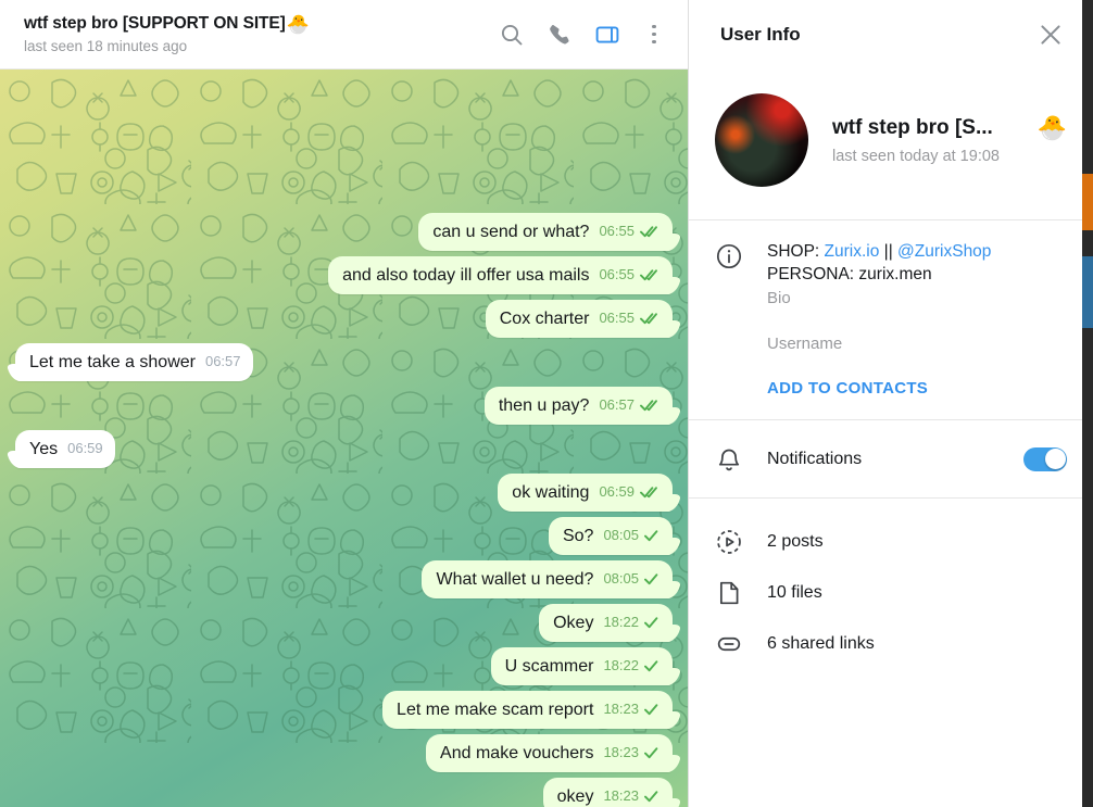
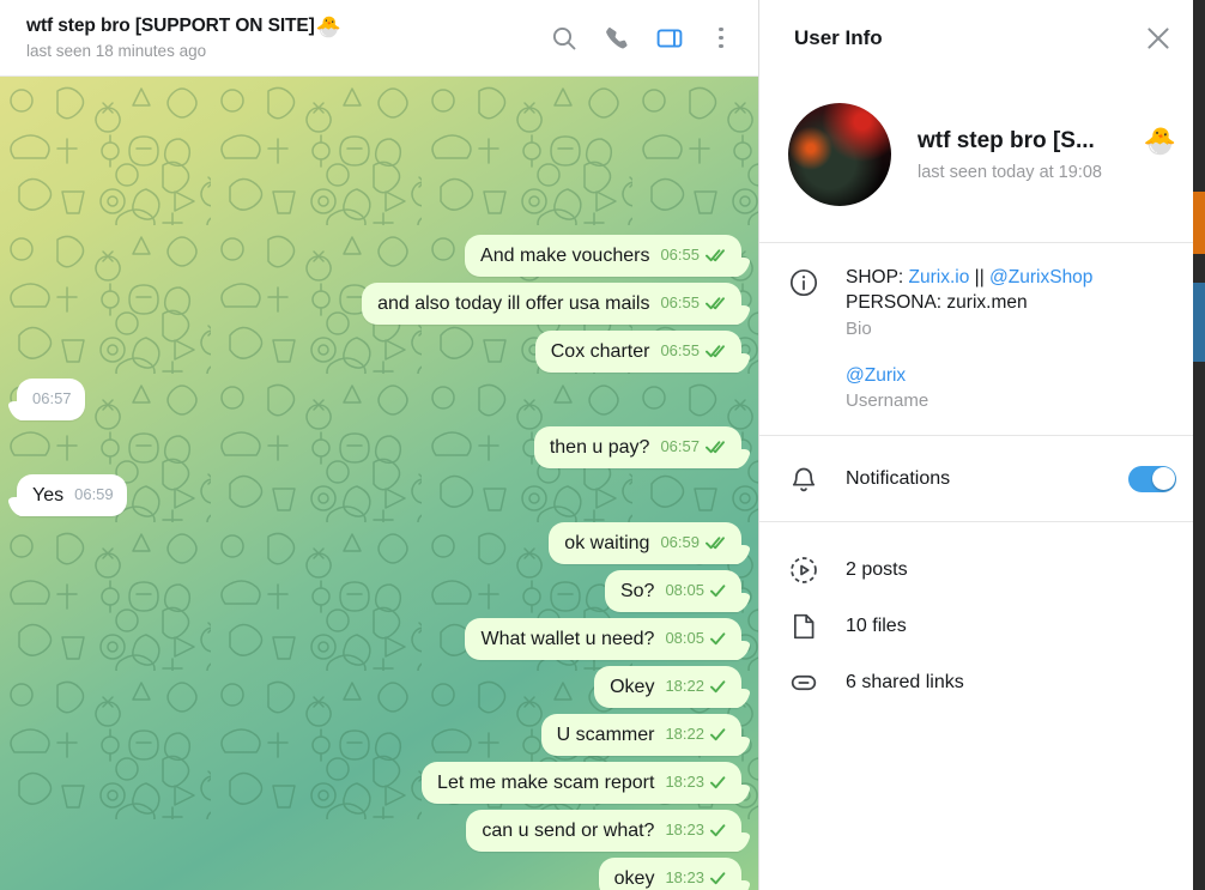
  wtf step bro [SUPPORT ON SITE]
  🐣
  last seen 18 minutes ago
- can u send or what?
+ And make vouchers
  06:55
  and also today ill offer usa mails
  06:55
  Cox charter
  06:55
- Let me take a shower
  06:57
  then u pay?
  06:57
  Yes
  06:59
  ok waiting
  06:59
  So?
  08:05
  What wallet u need?
  08:05
  Okey
  18:22
  U scammer
  18:22
  Let me make scam report
  18:23
- And make vouchers
+ can u send or what?
  18:23
  okey
  18:23
  User Info
  wtf step bro [S...
  🐣
  last seen today at 19:08
  SHOP: Zurix.io || @ZurixShop
  PERSONA: zurix.men
  Bio
+ @Zurix
  Username
- ADD TO CONTACTS
  Notifications
  2 posts
  10 files
  6 shared links
